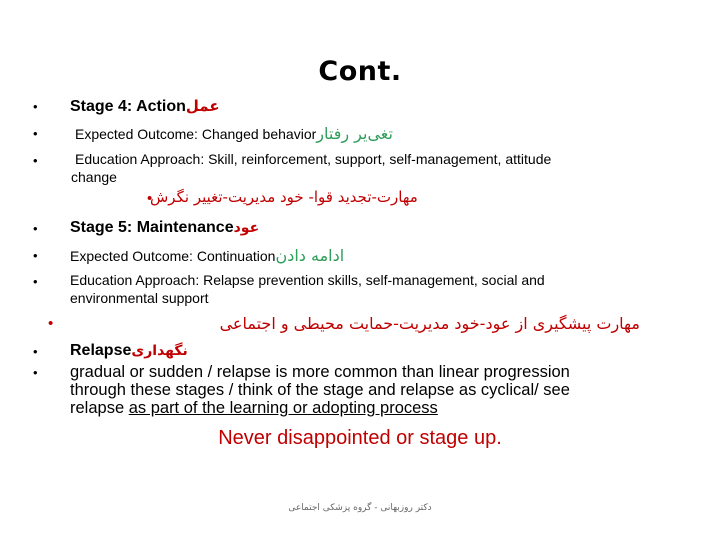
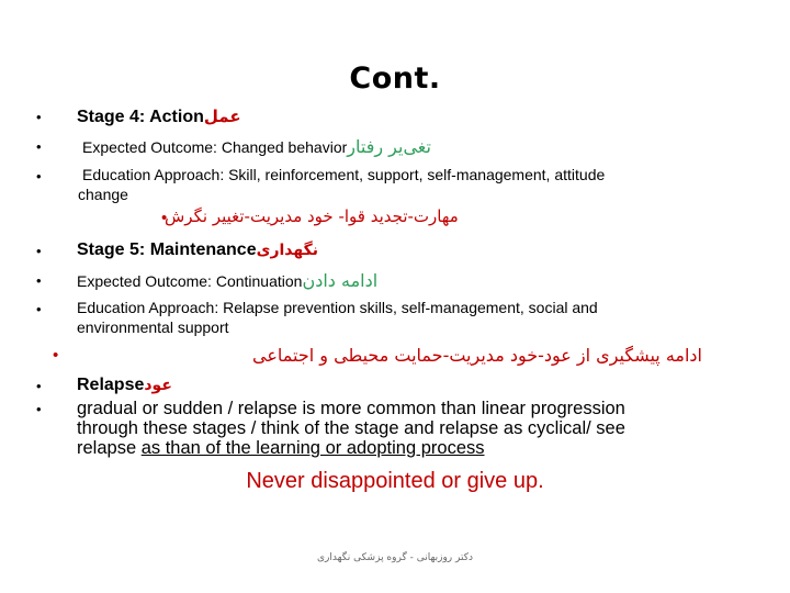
  Cont.
  •
  Stage 4: Action عمل
  •
  Expected Outcome: Changed behavior تغییر رفتار
  •
  Education Approach: Skill, reinforcement, support, self-management, attitude
  change
  مهارت-تجدید قوا- خود مدیریت-تغییر نگرش
  •
  •
- Stage 5: Maintenance عود
+ Stage 5: Maintenance نگهداری
  •
  Expected Outcome: Continuation ادامه دادن
  •
  Education Approach: Relapse prevention skills, self-management, social and
  environmental support
  •
- مهارت پیشگیری از عود-خود مدیریت-حمایت محیطی و اجتماعی
+ ادامه پیشگیری از عود-خود مدیریت-حمایت محیطی و اجتماعی
  •
- Relapse نگهداری
+ Relapse عود
  •
  gradual or sudden / relapse is more common than linear progression
  through these stages / think of the stage and relapse as cyclical/ see
- relapse as part of the learning or adopting process
+ relapse as than of the learning or adopting process
- Never disappointed or stage up.
+ Never disappointed or give up.
- دکتر روزبهانی - گروه پزشکی اجتماعی
+ دکتر روزبهانی - گروه پزشکی نگهداری
